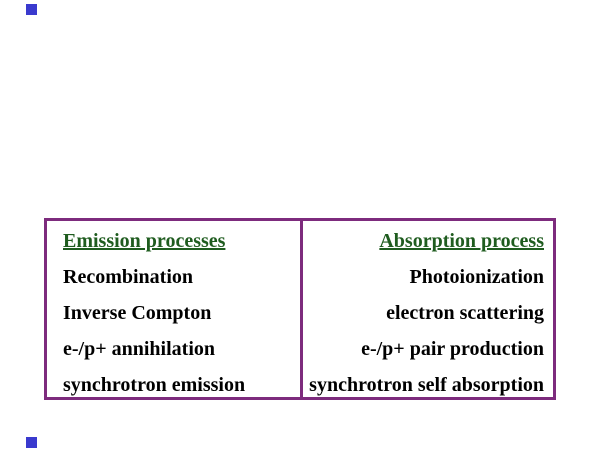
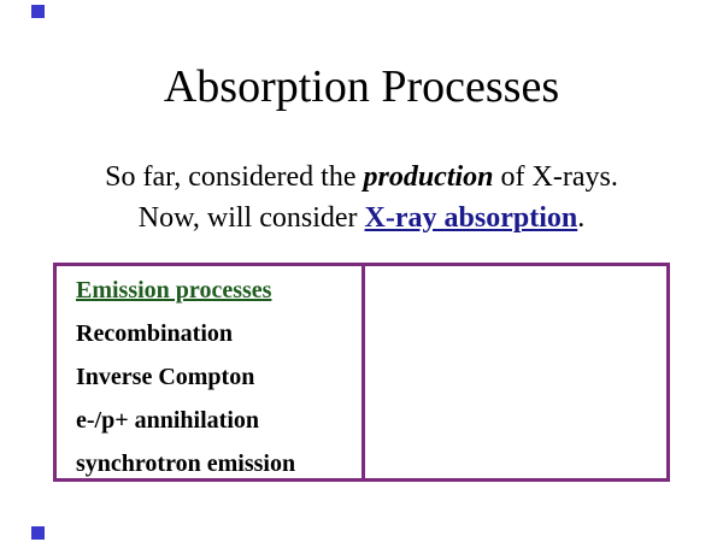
+ Absorption Processes
+ So far, considered the production of X-rays.
+ Now, will consider X-ray absorption.
  Emission processes
  Recombination
  Inverse Compton
  e-/p+ annihilation
  synchrotron emission
- Absorption process
- Photoionization
- electron scattering
- e-/p+ pair production
- synchrotron self absorption
